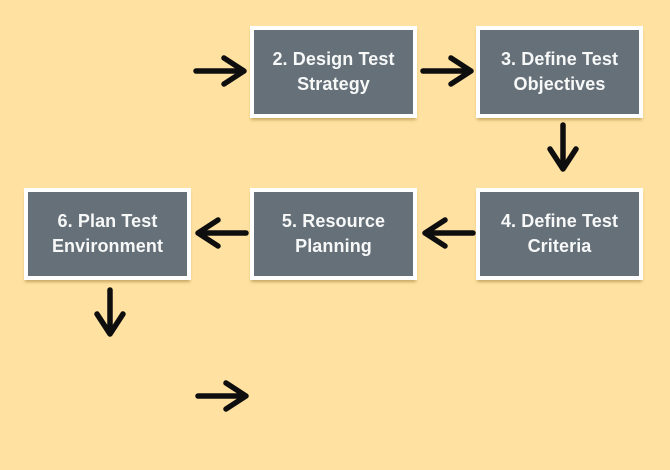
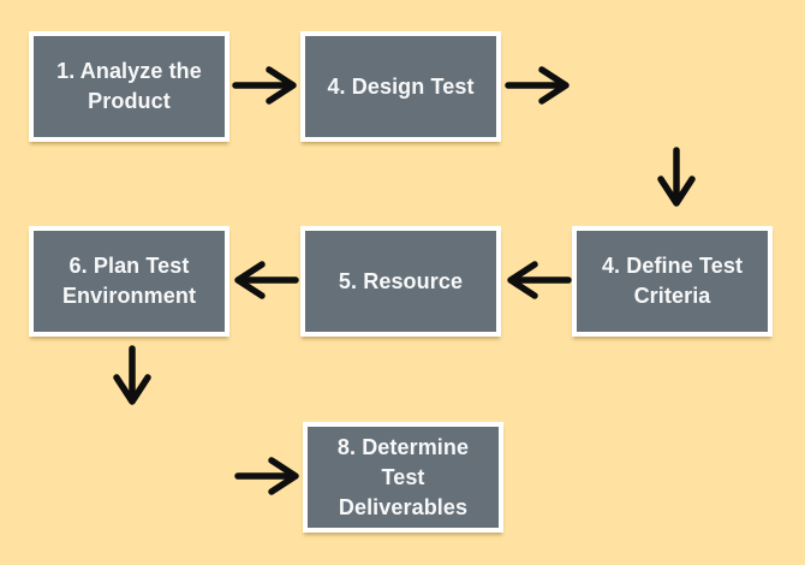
+ 1. Analyze the
+ Product
- 2. Design Test
+ 4. Design Test
- Strategy
- 3. Define Test
- Objectives
  4. Define Test
  Criteria
  5. Resource
- Planning
  6. Plan Test
  Environment
+ 8. Determine
+ Test
+ Deliverables
